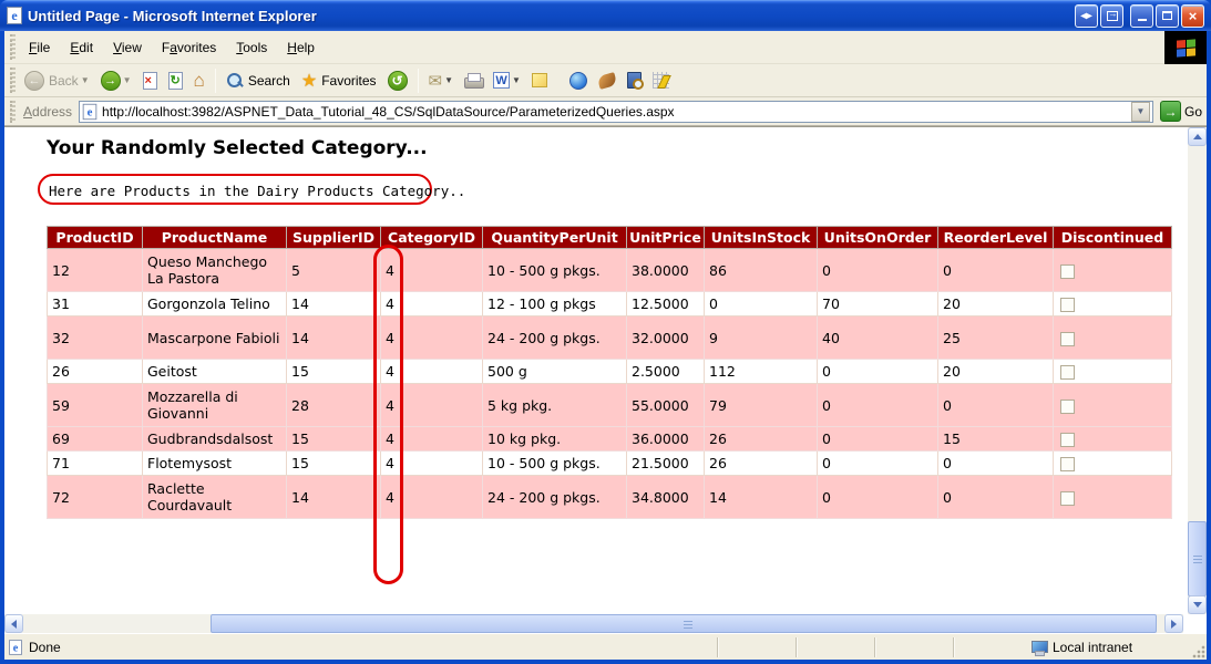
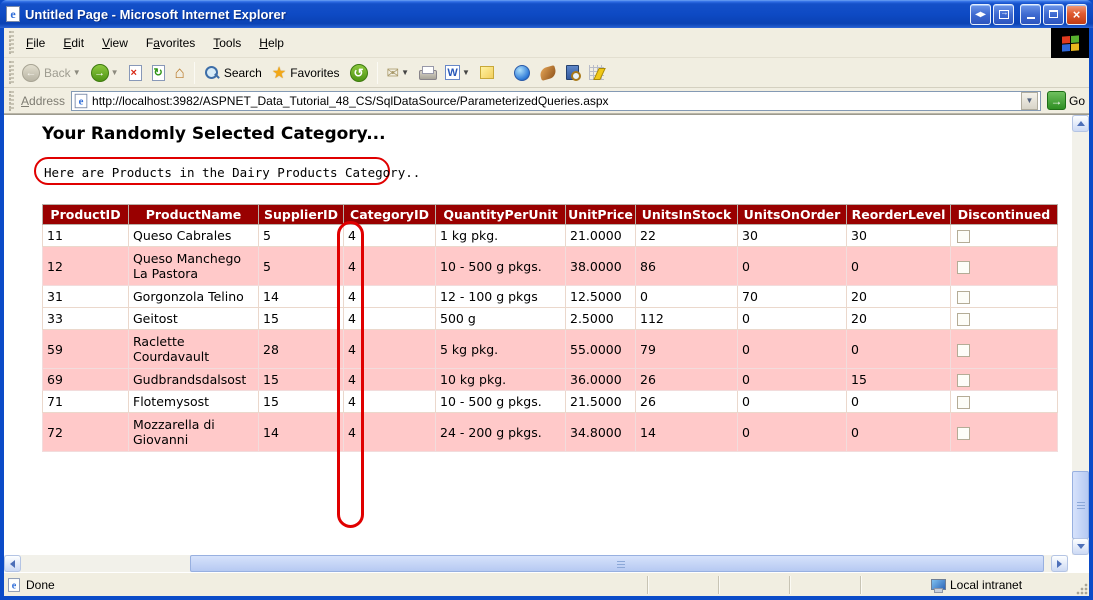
  e
  Untitled Page - Microsoft Internet Explorer
  ◂▸
  ×
  File
  Edit
  View
  Favorites
  Tools
  Help
  ←
  Back
  ▼
  →
  ▼
  ×
  ↻
  ⌂
  Search
  ★
  Favorites
  ↺
  ✉
  ▼
  W
  ▼
  Address
  e
  http://localhost:3982/ASPNET_Data_Tutorial_48_CS/SqlDataSource/ParameterizedQueries.aspx
  ▼
  →
  Go
  Your Randomly Selected Category...
  Here are Products in the Dairy Products Category..
  ProductID	ProductName	SupplierID	CategoryID	QuantityPerUnit	UnitPrice	UnitsInStock	UnitsOnOrder	ReorderLevel	Discontinued
+ 11	Queso Cabrales	5	4	1 kg pkg.	21.0000	22	30	30
  12	Queso Manchego La Pastora	5	4	10 - 500 g pkgs.	38.0000	86	0	0
  31	Gorgonzola Telino	14	4	12 - 100 g pkgs	12.5000	0	70	20
- 32	Mascarpone Fabioli	14	4	24 - 200 g pkgs.	32.0000	9	40	25
- 26	Geitost	15	4	500 g	2.5000	112	0	20
+ 33	Geitost	15	4	500 g	2.5000	112	0	20
- 59	Mozzarella di Giovanni	28	4	5 kg pkg.	55.0000	79	0	0
+ 59	Raclette Courdavault	28	4	5 kg pkg.	55.0000	79	0	0
  69	Gudbrandsdalsost	15	4	10 kg pkg.	36.0000	26	0	15
  71	Flotemysost	15	4	10 - 500 g pkgs.	21.5000	26	0	0
- 72	Raclette Courdavault	14	4	24 - 200 g pkgs.	34.8000	14	0	0
+ 72	Mozzarella di Giovanni	14	4	24 - 200 g pkgs.	34.8000	14	0	0
  e
  Done
  Local intranet
